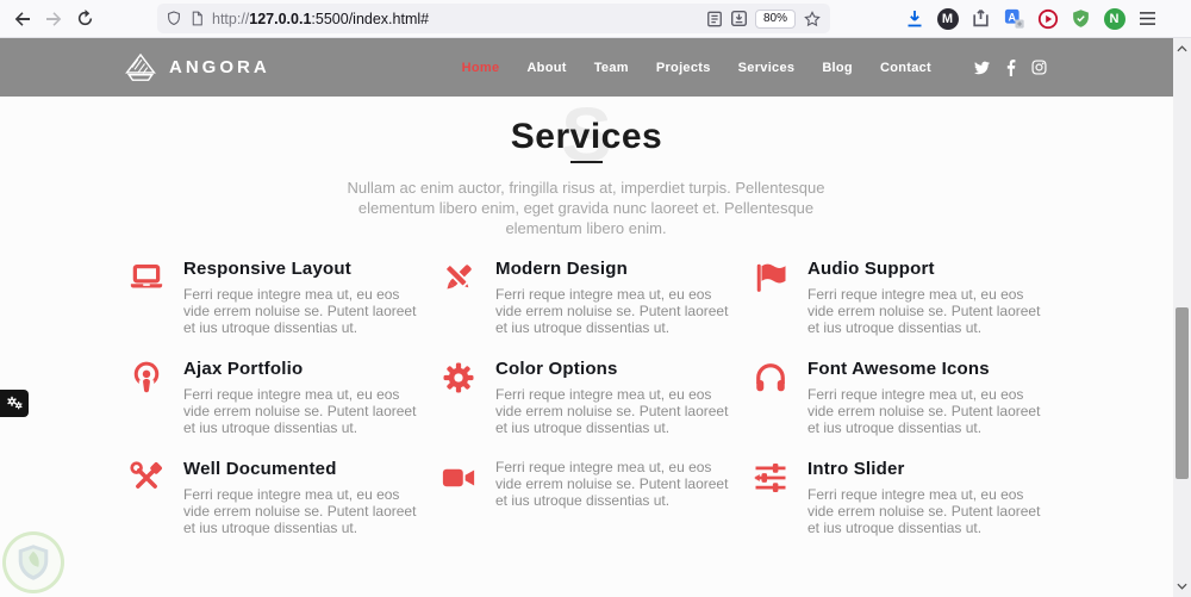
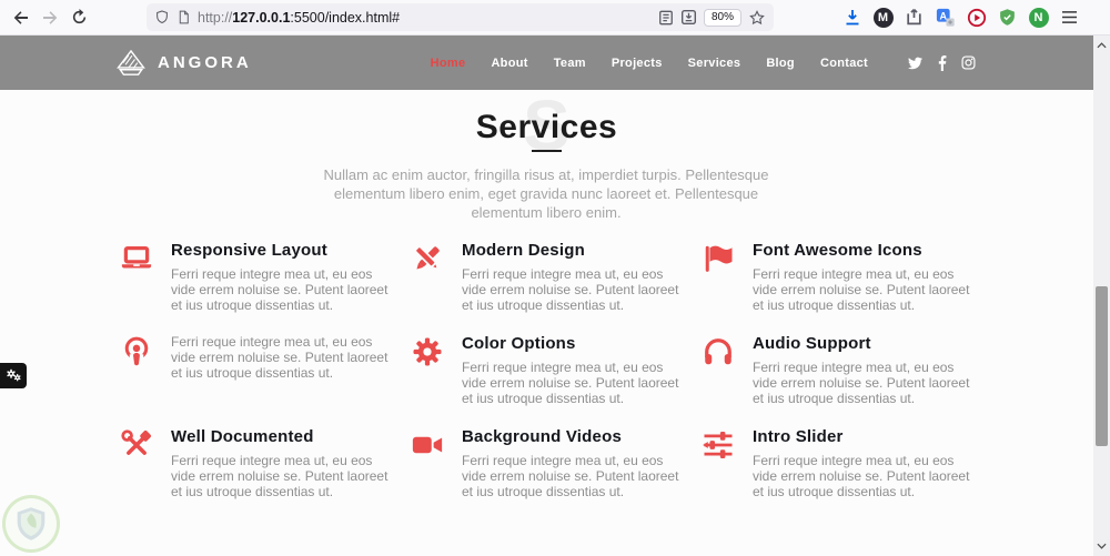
  http://127.0.0.1:5500/index.html#
  80%
  M
  A
  N
  ANGORA
  Home
  About
  Team
  Projects
  Services
  Blog
  Contact
  S
  Services
  Nullam ac enim auctor, fringilla risus at, imperdiet turpis. Pellentesque elementum libero enim, eget gravida nunc laoreet et. Pellentesque elementum libero enim.
  Responsive Layout
  Ferri reque integre mea ut, eu eos vide errem noluise se. Putent laoreet et ius utroque dissentias ut.
  Modern Design
  Ferri reque integre mea ut, eu eos vide errem noluise se. Putent laoreet et ius utroque dissentias ut.
- Audio Support
+ Font Awesome Icons
  Ferri reque integre mea ut, eu eos vide errem noluise se. Putent laoreet et ius utroque dissentias ut.
- Ajax Portfolio
  Ferri reque integre mea ut, eu eos vide errem noluise se. Putent laoreet et ius utroque dissentias ut.
  Color Options
  Ferri reque integre mea ut, eu eos vide errem noluise se. Putent laoreet et ius utroque dissentias ut.
- Font Awesome Icons
+ Audio Support
  Ferri reque integre mea ut, eu eos vide errem noluise se. Putent laoreet et ius utroque dissentias ut.
  Well Documented
  Ferri reque integre mea ut, eu eos vide errem noluise se. Putent laoreet et ius utroque dissentias ut.
+ Background Videos
  Ferri reque integre mea ut, eu eos vide errem noluise se. Putent laoreet et ius utroque dissentias ut.
  Intro Slider
  Ferri reque integre mea ut, eu eos vide errem noluise se. Putent laoreet et ius utroque dissentias ut.
